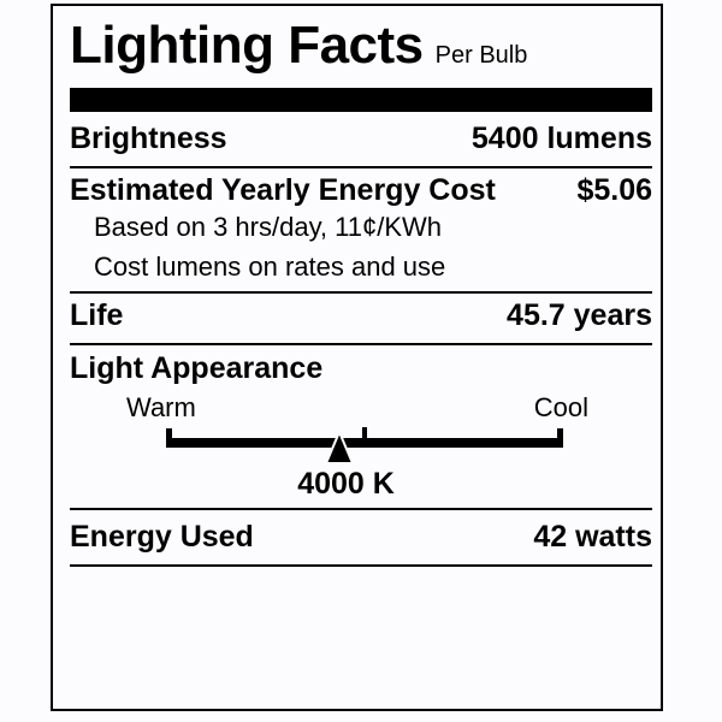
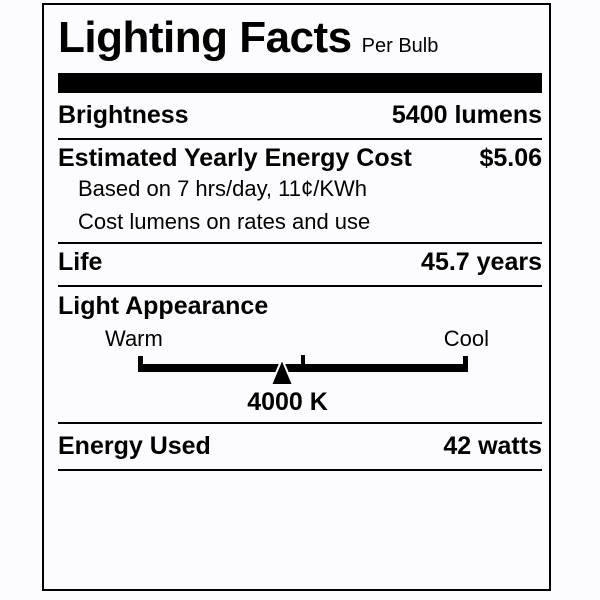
  Lighting Facts
  Per Bulb
  Brightness
  5400 lumens
  Estimated Yearly Energy Cost
  $5.06
- Based on 3 hrs/day, 11¢/KWh
+ Based on 7 hrs/day, 11¢/KWh
  Cost lumens on rates and use
  Life
  45.7 years
  Light Appearance
  Warm
  Cool
  4000 K
  Energy Used
  42 watts
